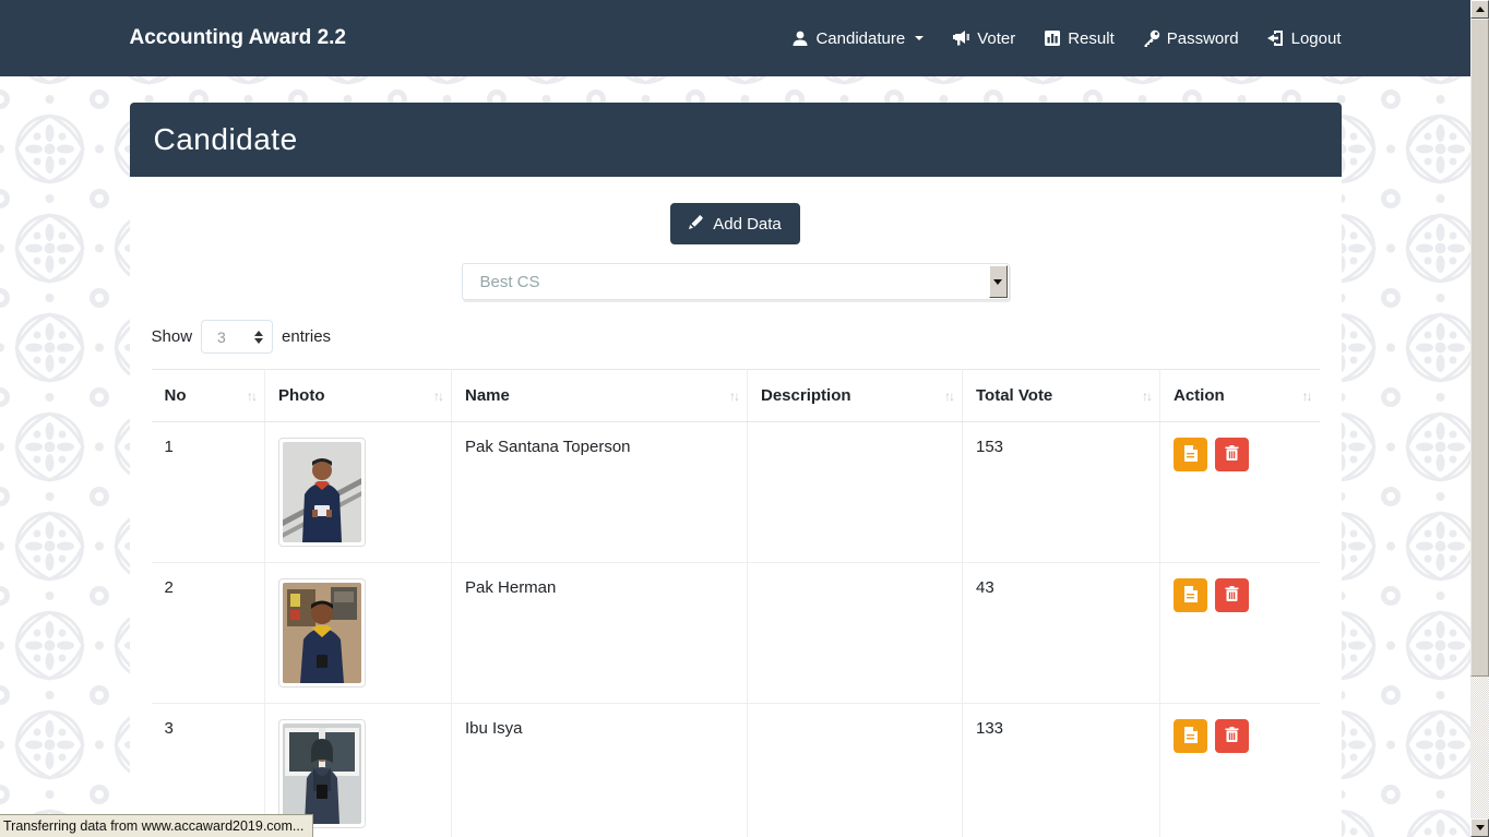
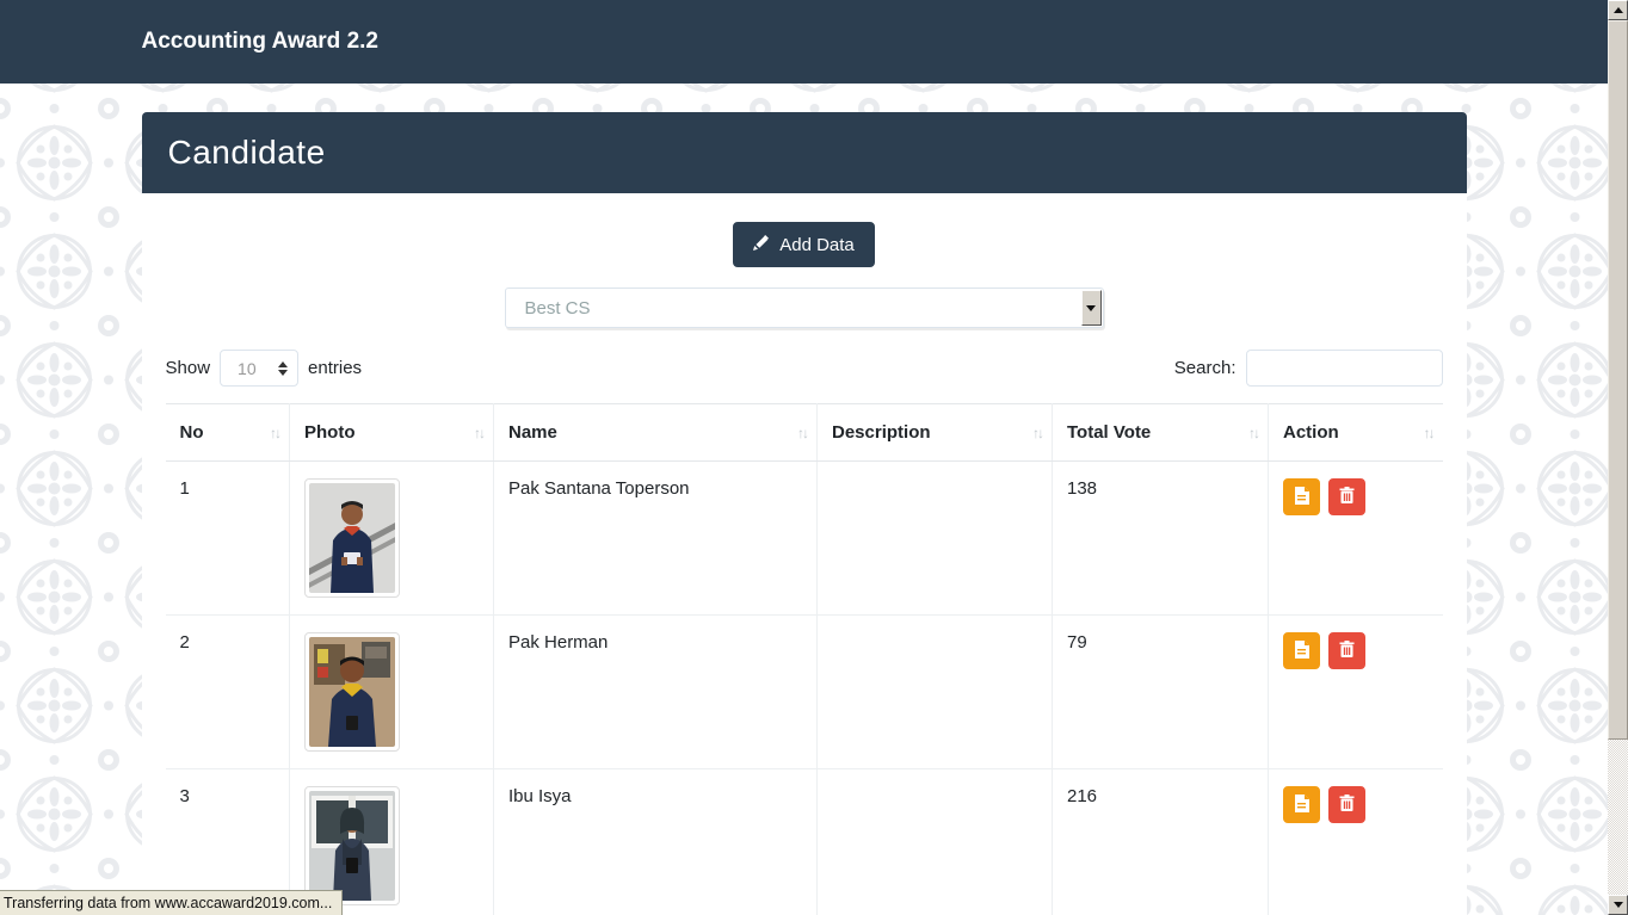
  Accounting Award 2.2
- Candidature
- Voter
- Result
- Password
- Logout
  Candidate
  Add Data
  Best CS
  Show
- 3
+ 10
  entries
+ Search:
  No ↑↓	Photo ↑↓	Name ↑↓	Description ↑↓	Total Vote ↑↓	Action ↑↓
- 1		Pak Santana Toperson		153
+ 1		Pak Santana Toperson		138
- 2		Pak Herman		43
+ 2		Pak Herman		79
- 3		Ibu Isya		133
+ 3		Ibu Isya		216
  Transferring data from www.accaward2019.com...
